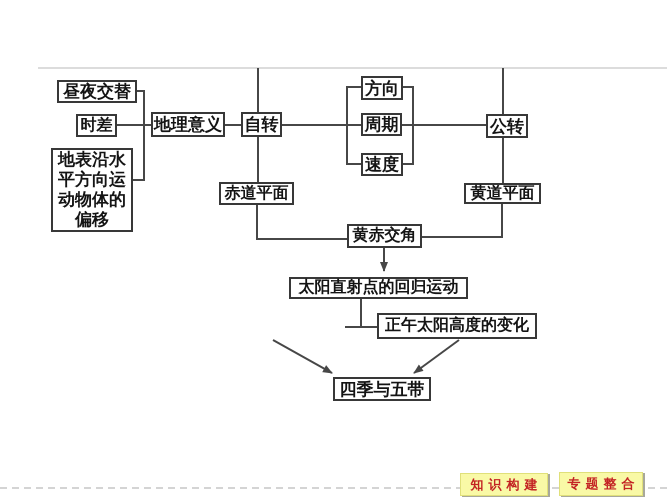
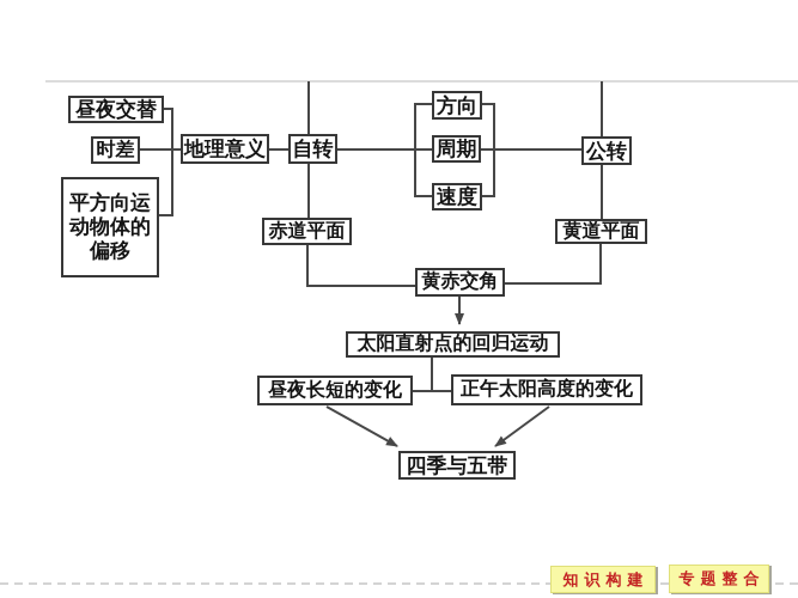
  昼夜交替
  时差
- 地表沿水
  平方向运
  动物体的
  偏移
  地理意义
  自转
  方向
  周期
  速度
  公转
  赤道平面
  黄道平面
  黄赤交角
  太阳直射点的回归运动
+ 昼夜长短的变化
  正午太阳高度的变化
  四季与五带
  知识构建
  专题整合
